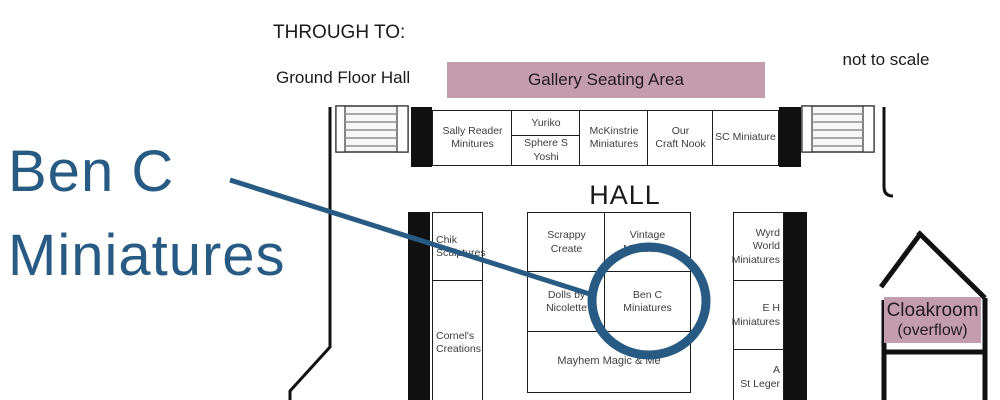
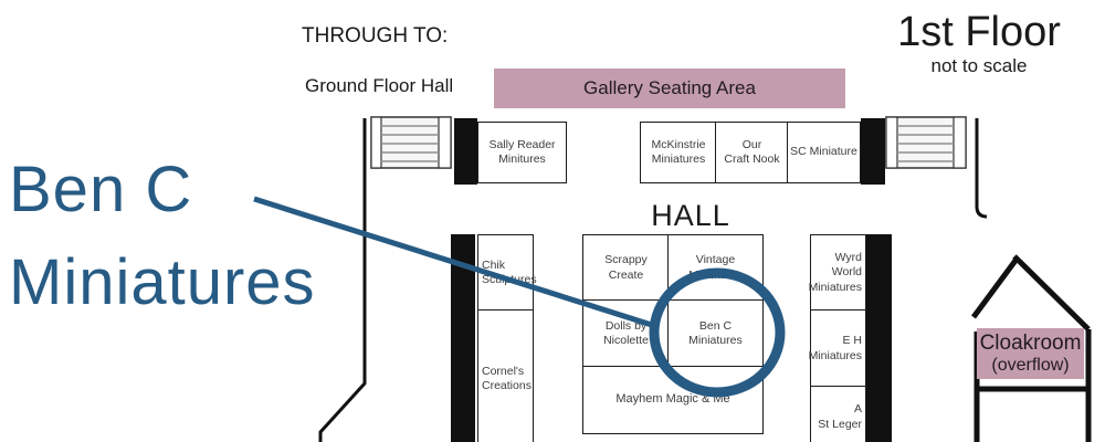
  THROUGH TO:
  Ground Floor Hall
+ 1st Floor
  not to scale
  Gallery Seating Area
  HALL
  Sally Reader
  Minitures
- Yuriko
- Sphere S
- Yoshi
  McKinstrie
  Miniatures
  Our
  Craft Nook
  SC Miniature
  Chik
  Cornel's
  Creations
  Scrappy
  Create
  Vintage
  Dolls by
  Nicolette
  Ben C
  Miniatures
  Mayhem Magic & Me
  Wyrd
  World
  Miniatures
  E H
  Miniatures
  A
  St Leger
  Cloakroom
  (overflow)
  Ben C
  Miniatures
